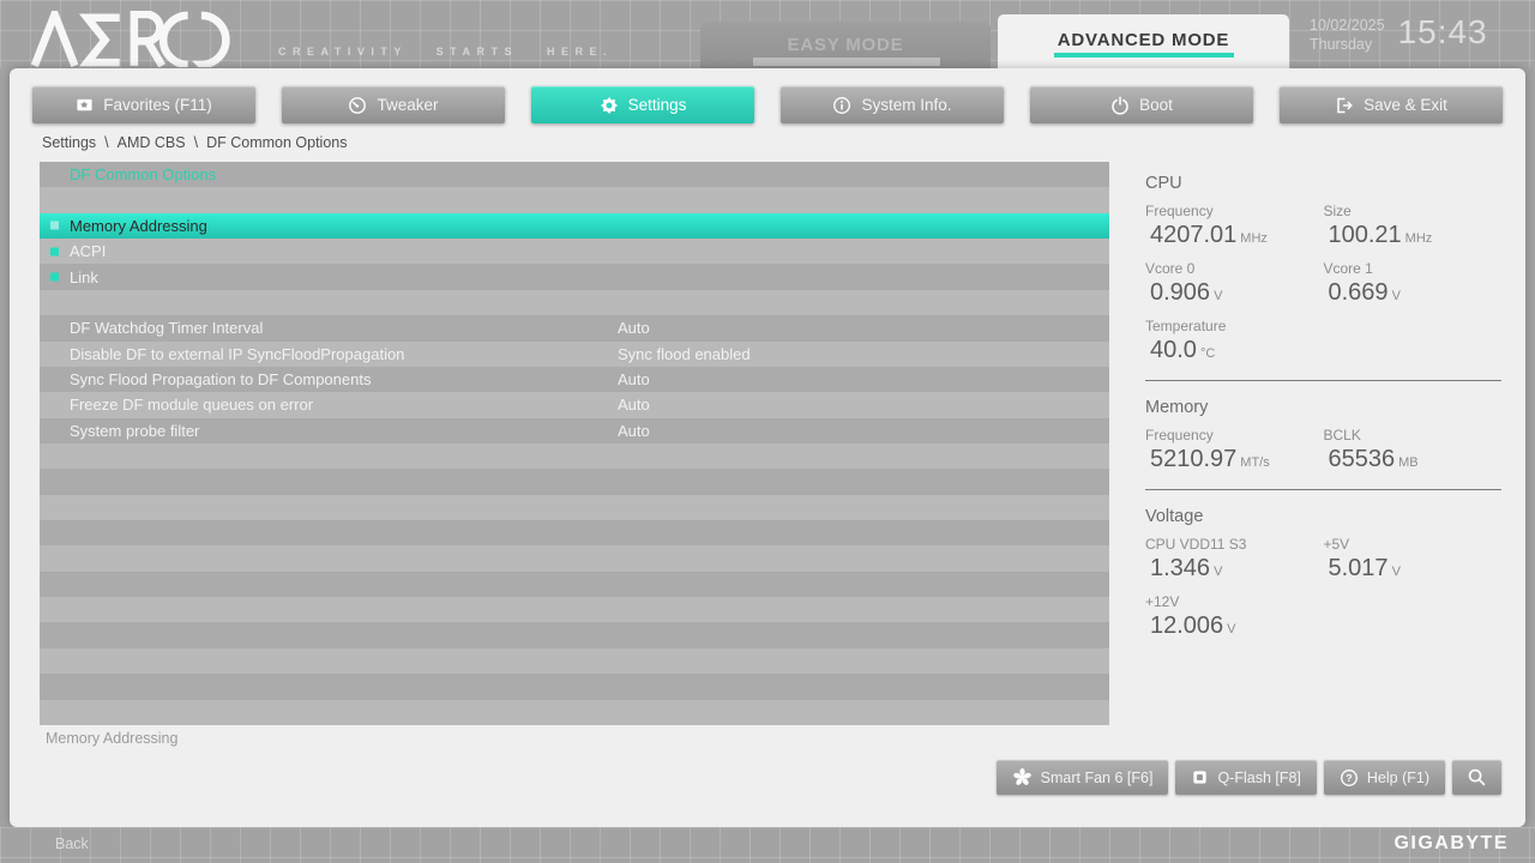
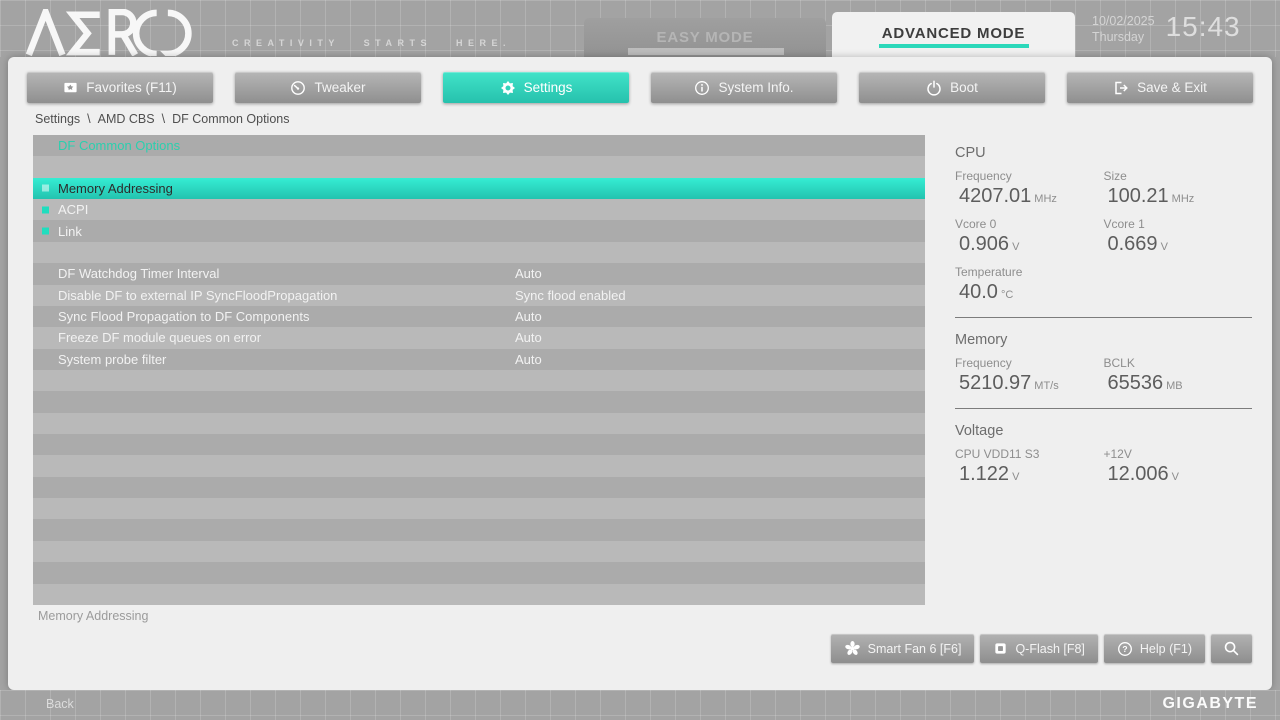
  CREATIVITY STARTS HERE.
  EASY MODE
  ADVANCED MODE
  10/02/2025
  Thursday
  15:43
  Favorites (F11)
  Tweaker
  Settings
  System Info.
  Boot
  Save & Exit
  Settings \ AMD CBS \ DF Common Options
  DF Common Options
  Memory Addressing
  ACPI
  Link
  DF Watchdog Timer Interval
  Auto
  Disable DF to external IP SyncFloodPropagation
  Sync flood enabled
  Sync Flood Propagation to DF Components
  Auto
  Freeze DF module queues on error
  Auto
  System probe filter
  Auto
  Memory Addressing
  CPU
  Frequency
  4207.01 MHz
  Size
  100.21 MHz
  Vcore 0
  0.906 V
  Vcore 1
  0.669 V
  Temperature
  40.0 °C
  Memory
  Frequency
  5210.97 MT/s
  BCLK
  65536 MB
  Voltage
  CPU VDD11 S3
- 1.346 V
+ 1.122 V
- +5V
- 5.017 V
  +12V
  12.006 V
  Smart Fan 6 [F6]
  Q-Flash [F8]
  ?
  Help (F1)
  Back
  GIGABYTE
